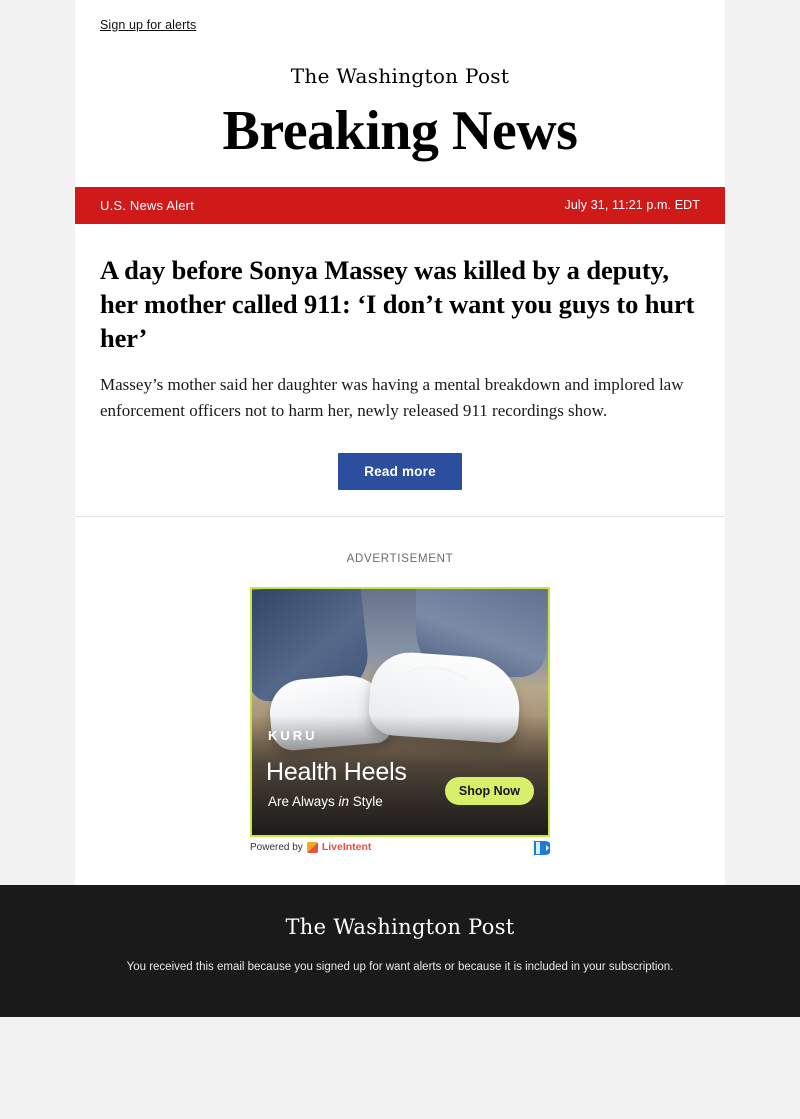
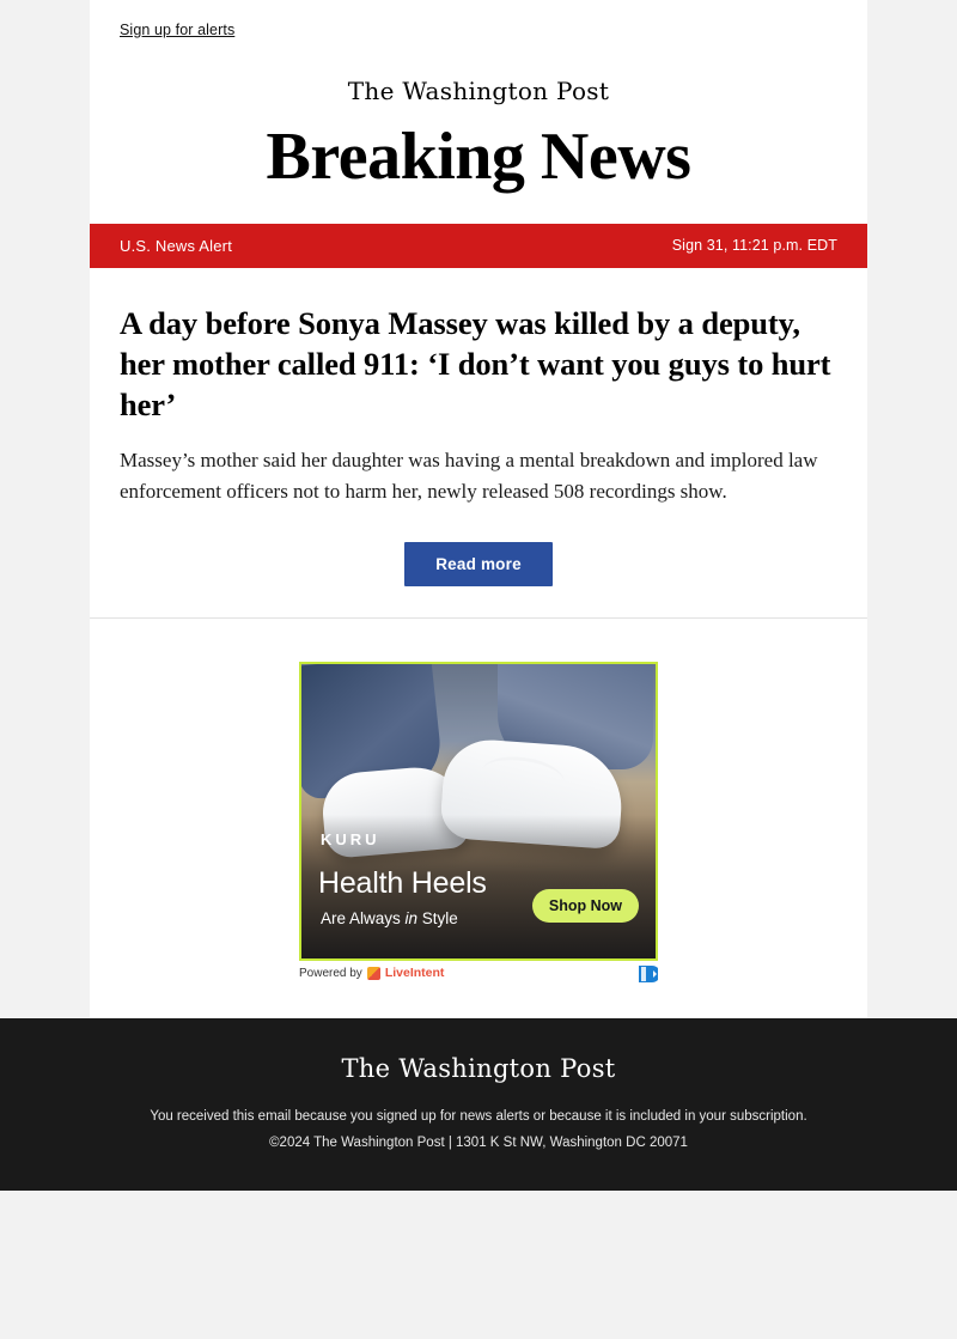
  Sign up for alerts
  The Washington Post
  Breaking News
  U.S. News Alert
- July 31, 11:21 p.m. EDT
+ Sign 31, 11:21 p.m. EDT
  A day before Sonya Massey was killed by a deputy, her mother called 911: ‘I don’t want you guys to hurt her’
- Massey’s mother said her daughter was having a mental breakdown and implored law enforcement officers not to harm her, newly released 911 recordings show.
+ Massey’s mother said her daughter was having a mental breakdown and implored law enforcement officers not to harm her, newly released 508 recordings show.
  Read more
- ADVERTISEMENT
  KURU
  Health Heels
  Are Always in Style
  Shop Now
  Powered by
  LiveIntent
  The Washington Post
- You received this email because you signed up for want alerts or because it is included in your subscription.
+ You received this email because you signed up for news alerts or because it is included in your subscription.
+ ©2024 The Washington Post | 1301 K St NW, Washington DC 20071
